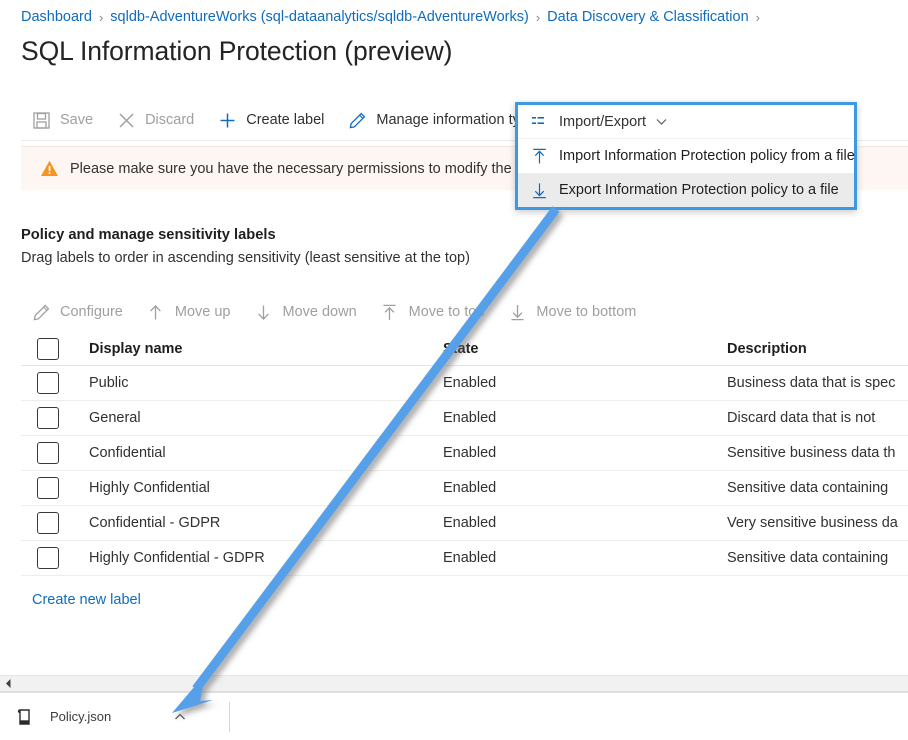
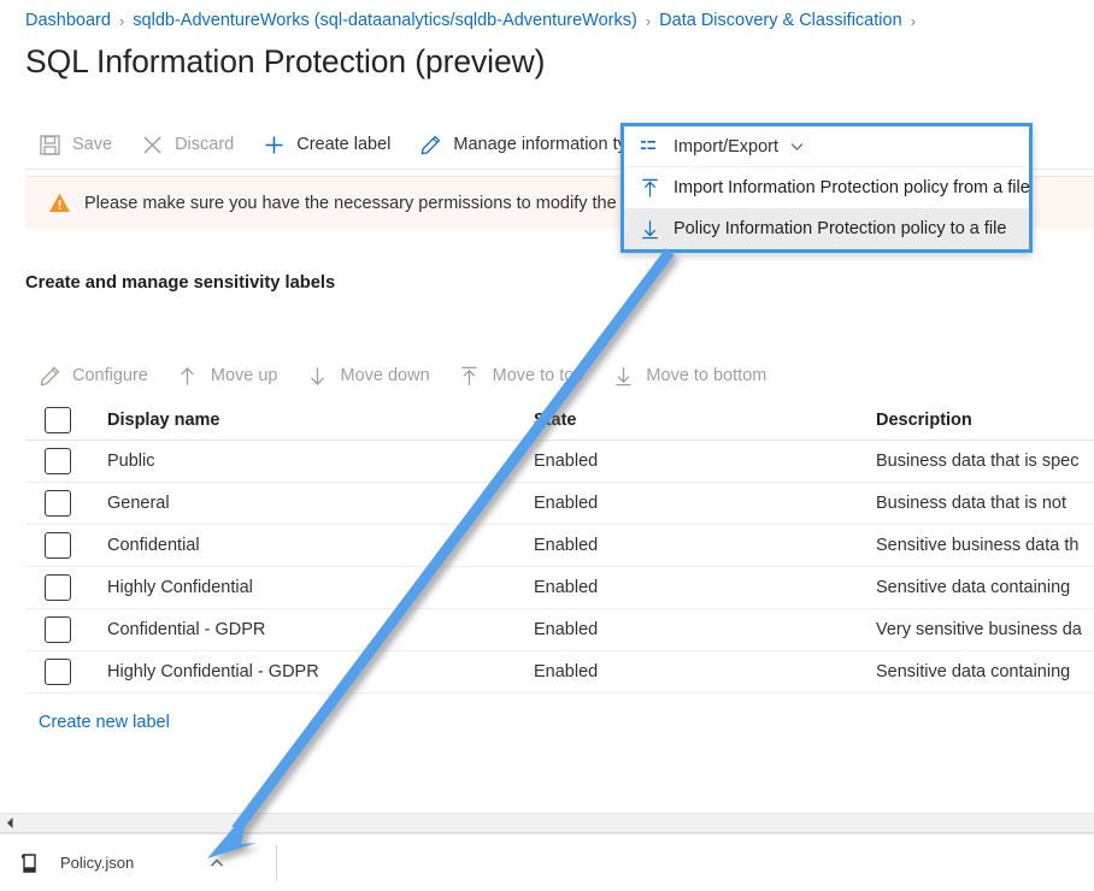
  Dashboard
  ›
  sqldb-AdventureWorks (sql-dataanalytics/sqldb-AdventureWorks)
  ›
  Data Discovery & Classification
  ›
  SQL Information Protection (preview)
  Save
  Discard
  Create label
  Manage information t
  Please make sure you have the necessary permissions to modify the
  Import/Export
  Import Information Protection policy from a file
- Export Information Protection policy to a file
+ Policy Information Protection policy to a file
- Policy and manage sensitivity labels
+ Create and manage sensitivity labels
- Drag labels to order in ascending sensitivity (least sensitive at the top)
  Configure
  Move up
  Move down
  Move to to
  Move to bottom
  Display name
  Description
  Public
  Enabled
  Business data that is spec
  General
  Enabled
- Discard data that is not
+ Business data that is not
  Confidential
  Enabled
  Sensitive business data th
  Highly Confidential
  Enabled
  Sensitive data containing
  Confidential - GDPR
  Enabled
  Very sensitive business da
  Highly Confidential - GDPR
  Enabled
  Sensitive data containing
  Create new label
  Policy.json
